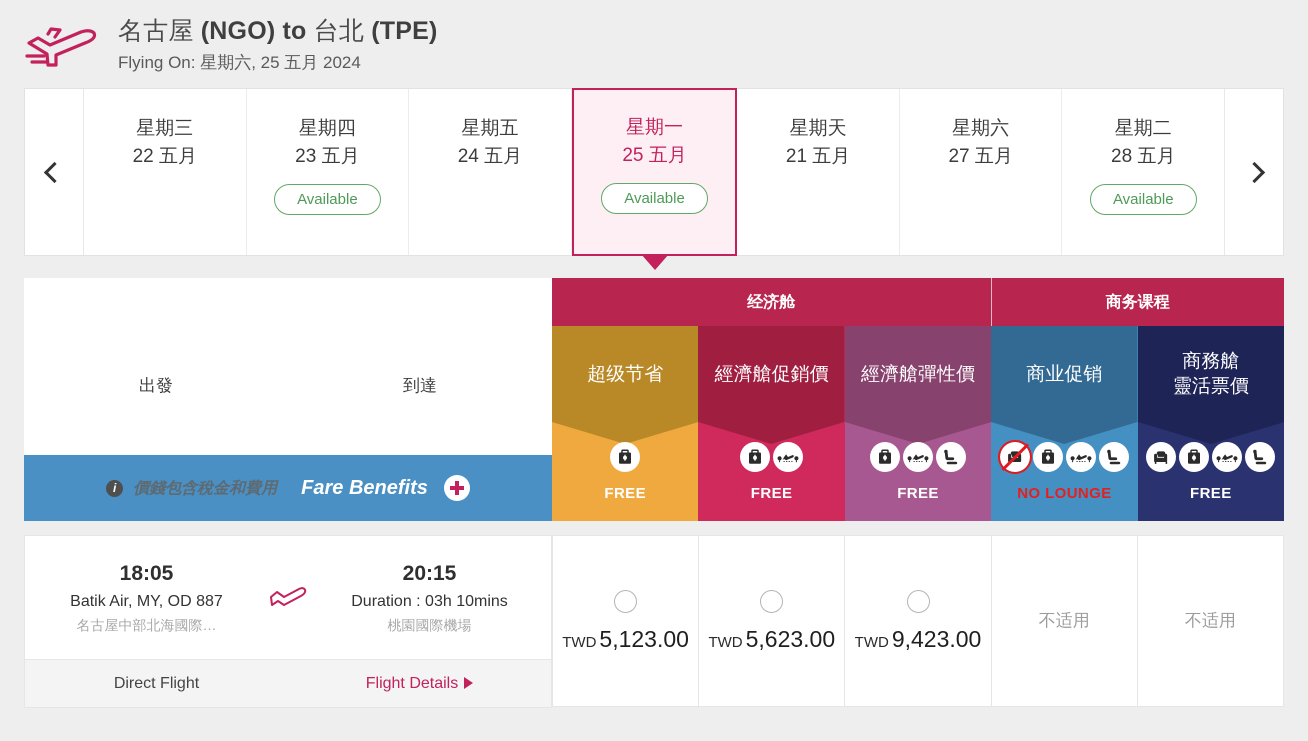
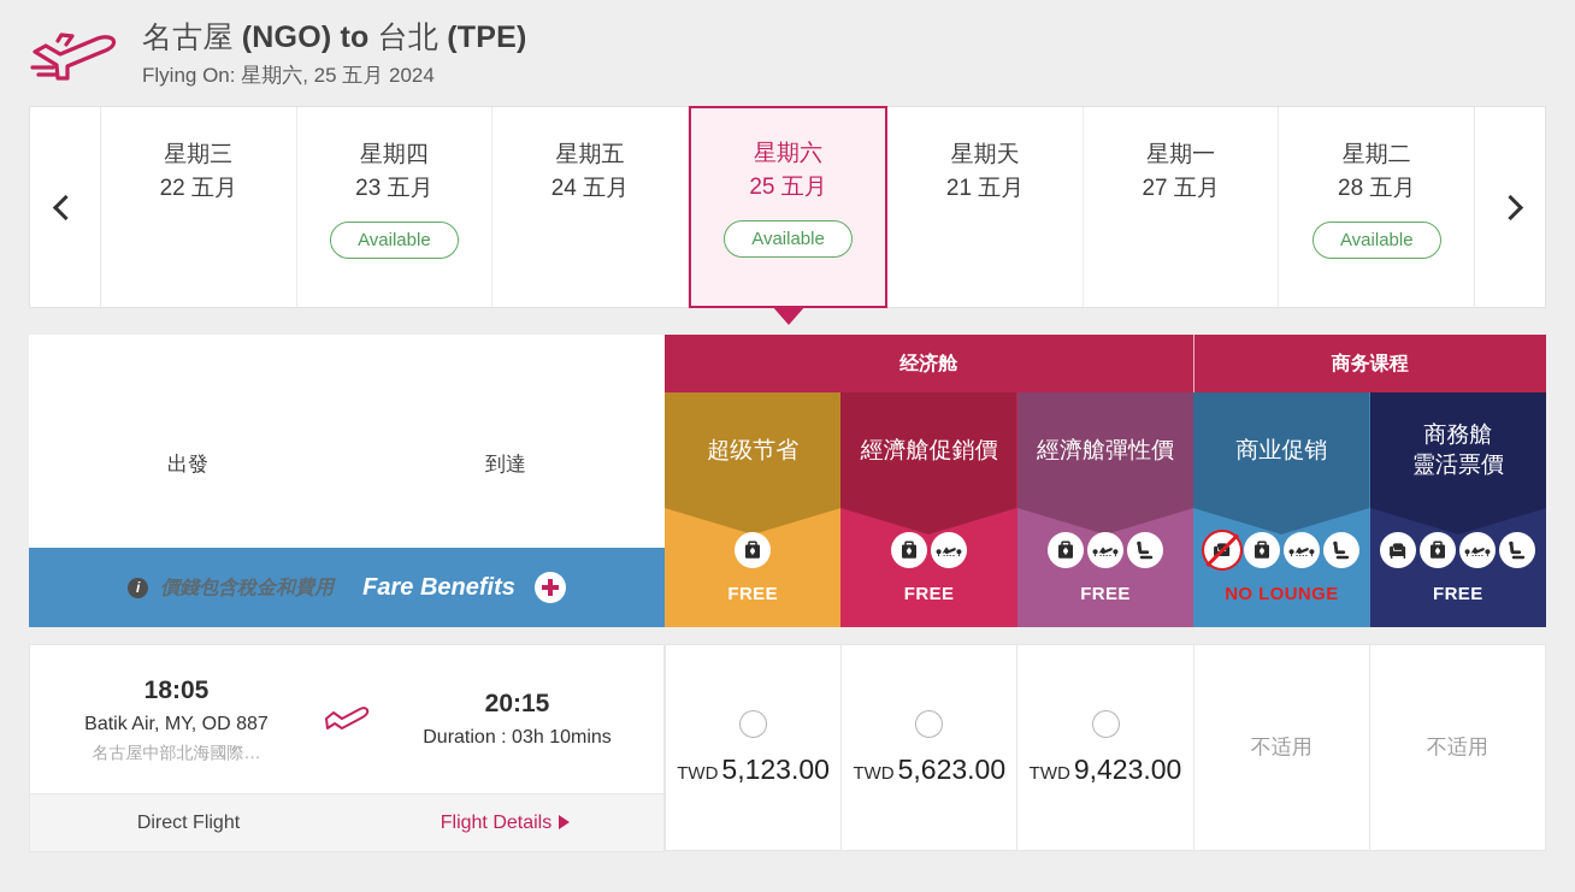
  名古屋 (NGO) to 台北 (TPE)
  Flying On: 星期六, 25 五月 2024
  星期三
  22 五月
  星期四
  23 五月
  Available
  星期五
  24 五月
- 星期一
+ 星期六
  25 五月
  Available
  星期天
  21 五月
- 星期六
+ 星期一
  27 五月
  星期二
  28 五月
  Available
  经济舱
  商务课程
  出發
  到達
  i
  價錢包含稅金和費用
  Fare Benefits
  超级节省
  FREE
  經濟艙促銷價
  FREE
  經濟艙彈性價
  FREE
  商业促销
  NO LOUNGE
  商務艙
  靈活票價
  FREE
  18:05
  Batik Air, MY, OD 887
  名古屋中部北海國際…
  20:15
  Duration : 03h 10mins
- 桃園國際機場
  Direct Flight
  Flight Details
  TWD 5,123.00
  TWD 5,623.00
  TWD 9,423.00
  不适用
  不适用
